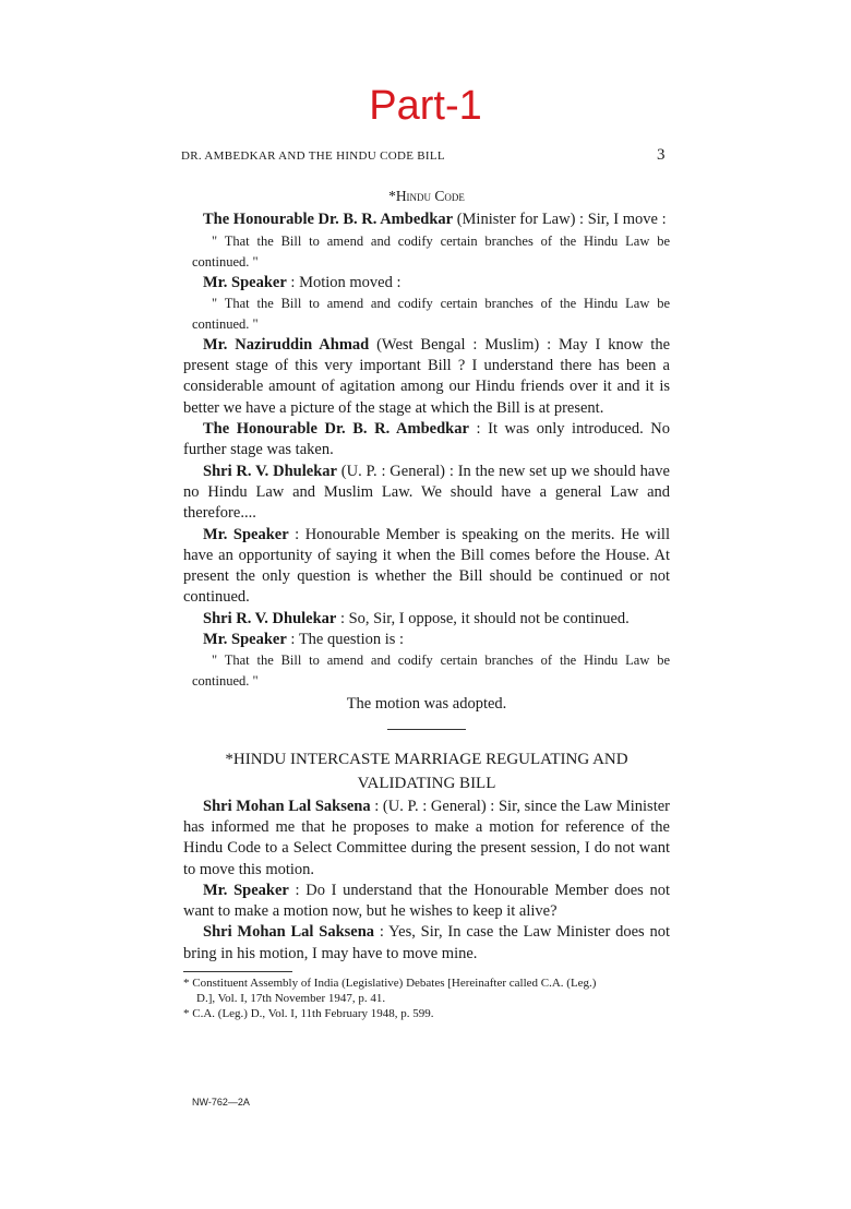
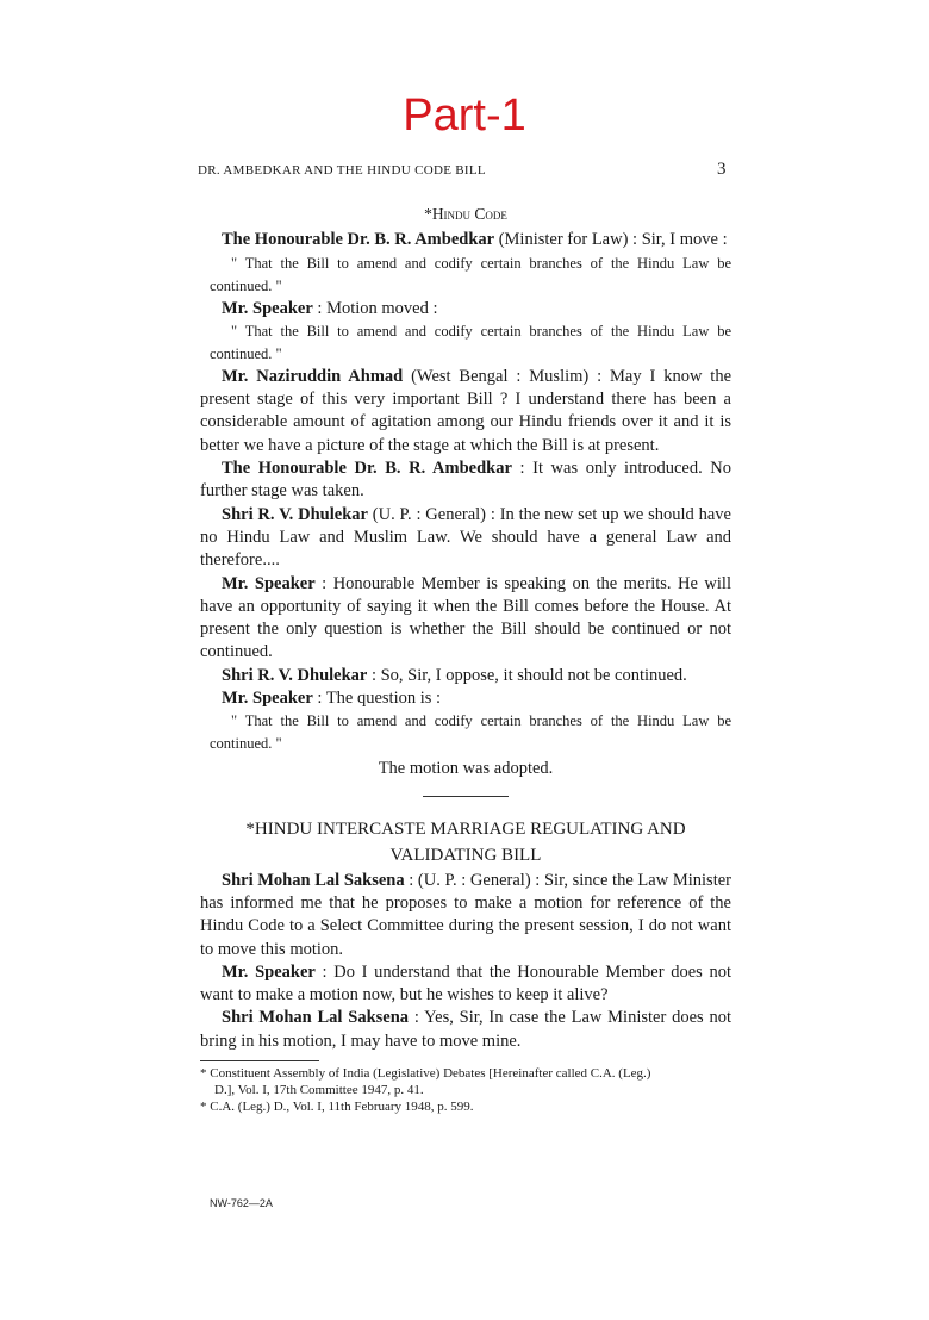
  Part-1
  DR. AMBEDKAR AND THE HINDU CODE BILL
  3
  *Hindu Code
  The Honourable Dr. B. R. Ambedkar (Minister for Law) : Sir, I move :
  " That the Bill to amend and codify certain branches of the Hindu Law be continued. "
  Mr. Speaker : Motion moved :
  " That the Bill to amend and codify certain branches of the Hindu Law be continued. "
  Mr. Naziruddin Ahmad (West Bengal : Muslim) : May I know the present stage of this very important Bill ? I understand there has been a considerable amount of agitation among our Hindu friends over it and it is better we have a picture of the stage at which the Bill is at present.
  The Honourable Dr. B. R. Ambedkar : It was only introduced. No further stage was taken.
  Shri R. V. Dhulekar (U. P. : General) : In the new set up we should have no Hindu Law and Muslim Law. We should have a general Law and therefore....
  Mr. Speaker : Honourable Member is speaking on the merits. He will have an opportunity of saying it when the Bill comes before the House. At present the only question is whether the Bill should be continued or not continued.
  Shri R. V. Dhulekar : So, Sir, I oppose, it should not be continued.
  Mr. Speaker : The question is :
  " That the Bill to amend and codify certain branches of the Hindu Law be continued. "
  The motion was adopted.
  *HINDU INTERCASTE MARRIAGE REGULATING AND
  VALIDATING BILL
  Shri Mohan Lal Saksena : (U. P. : General) : Sir, since the Law Minister has informed me that he proposes to make a motion for reference of the Hindu Code to a Select Committee during the present session, I do not want to move this motion.
  Mr. Speaker : Do I understand that the Honourable Member does not want to make a motion now, but he wishes to keep it alive?
  Shri Mohan Lal Saksena : Yes, Sir, In case the Law Minister does not bring in his motion, I may have to move mine.
  * Constituent Assembly of India (Legislative) Debates [Hereinafter called C.A. (Leg.)
- D.], Vol. I, 17th November 1947, p. 41.
+ D.], Vol. I, 17th Committee 1947, p. 41.
  * C.A. (Leg.) D., Vol. I, 11th February 1948, p. 599.
  NW-762—2A
